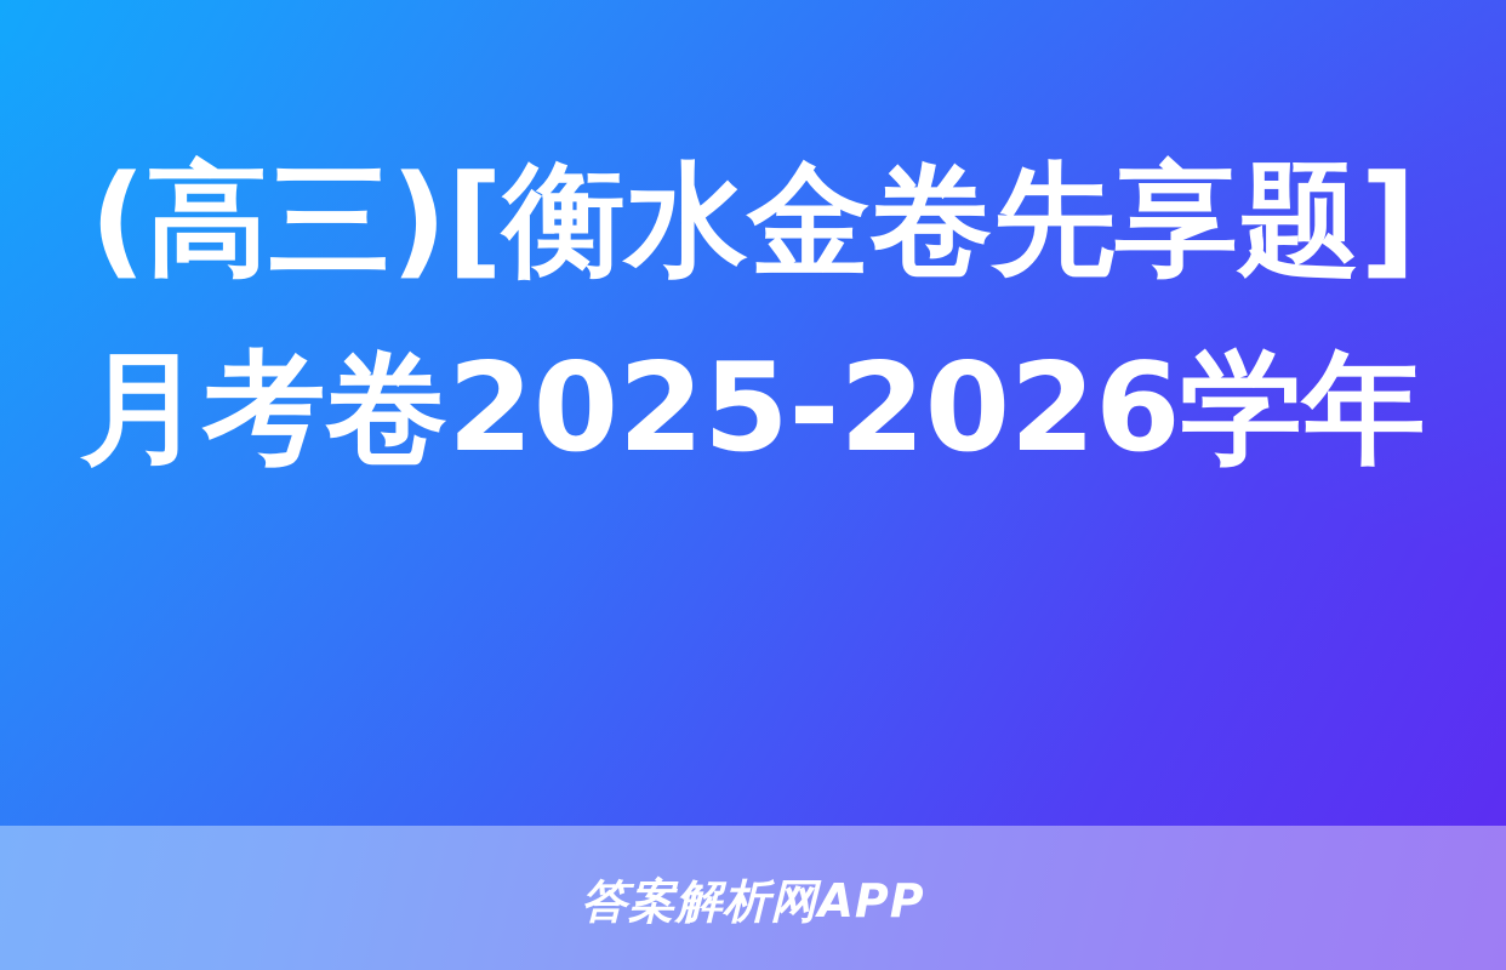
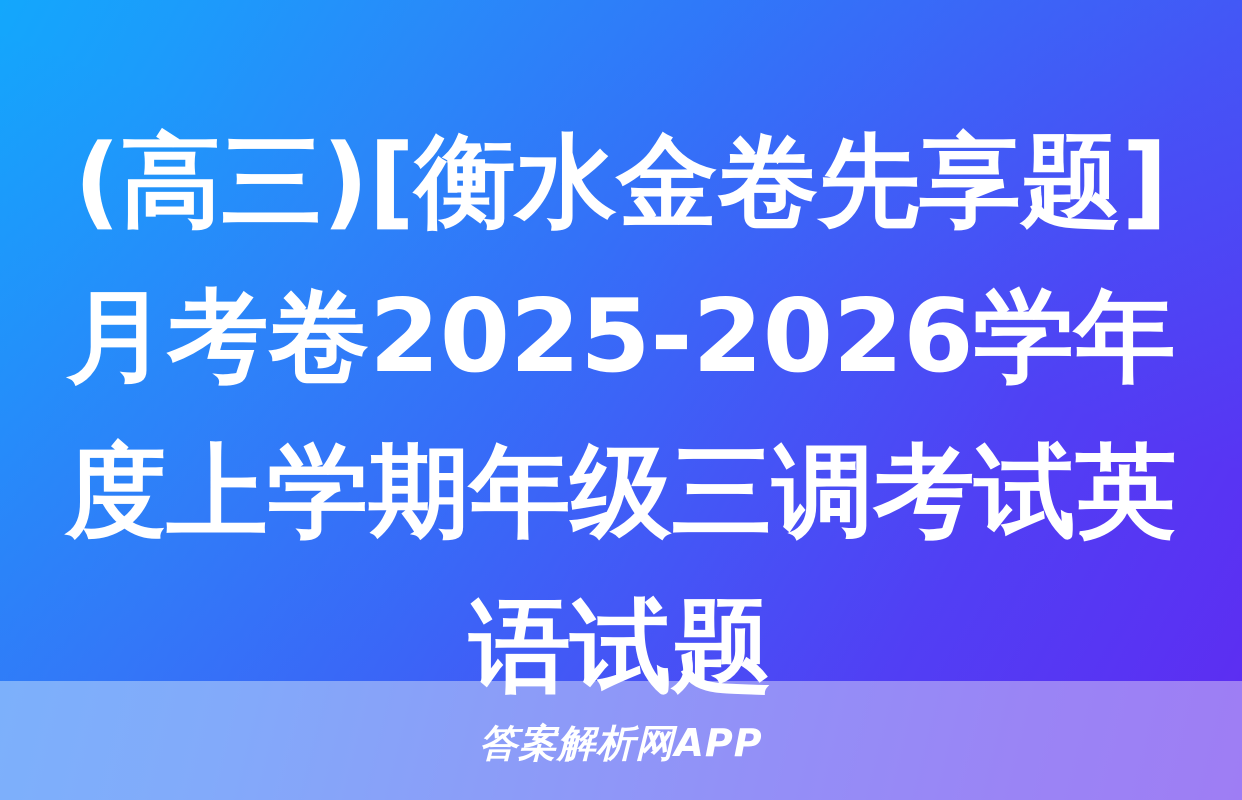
  (高三)[衡水金卷先享题]
  月考卷2025-2026学年
+ 度上学期年级三调考试英
+ 语试题
  答案解析网APP
